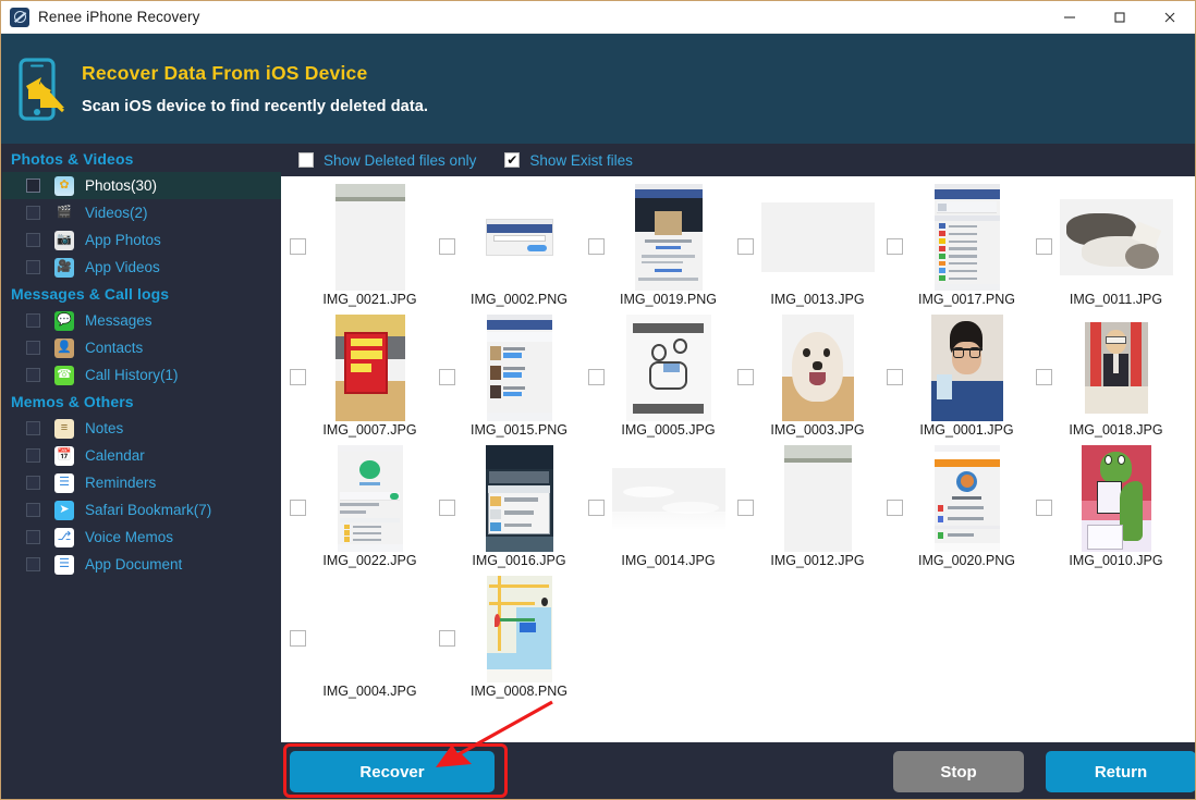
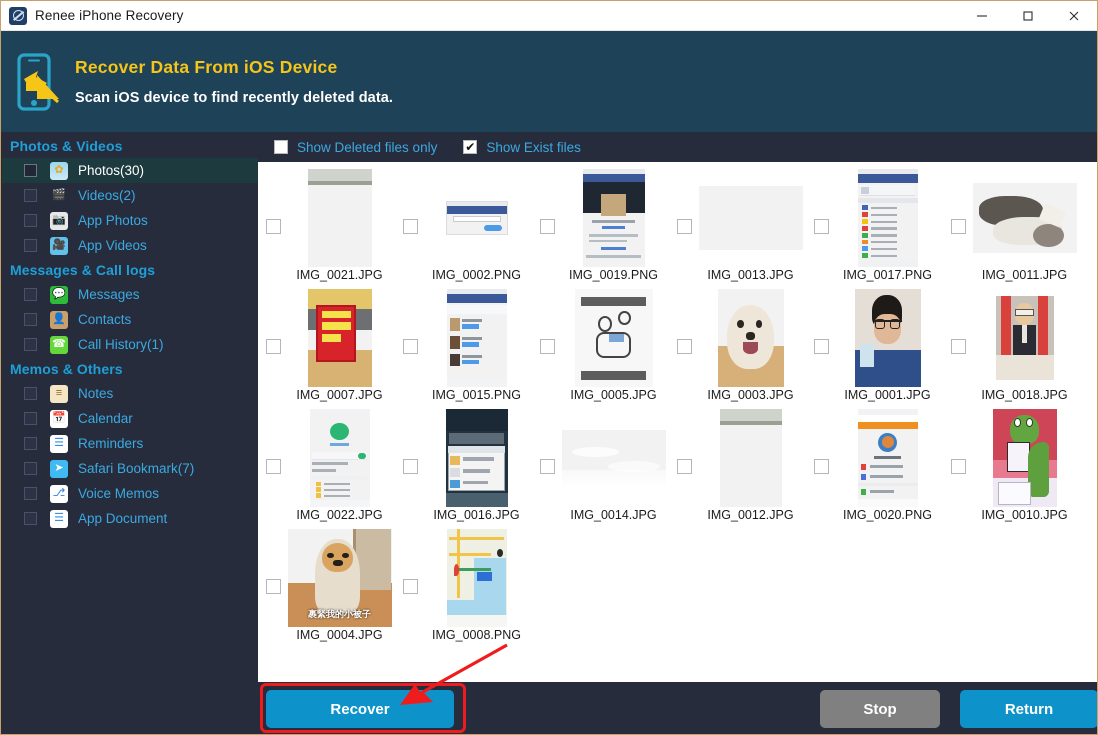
  Renee iPhone Recovery
  Recover Data From iOS Device
  Scan iOS device to find recently deleted data.
  Photos & Videos
  ✿
  Photos(30)
  🎬
  Videos(2)
  📷
  App Photos
  🎥
  App Videos
  Messages & Call logs
  💬
  Messages
  👤
  Contacts
  ☎
  Call History(1)
  Memos & Others
  ≡
  Notes
  📅
  Calendar
  ☰
  Reminders
  ➤
  Safari Bookmark(7)
  ⎇
  Voice Memos
  ☰
  App Document
  Show Deleted files only
  ✔
  Show Exist files
  IMG_0021.JPG
  IMG_0002.PNG
  IMG_0019.PNG
  IMG_0013.JPG
  IMG_0017.PNG
  IMG_0011.JPG
  IMG_0007.JPG
  IMG_0015.PNG
  IMG_0005.JPG
  IMG_0003.JPG
  IMG_0001.JPG
  IMG_0018.JPG
  IMG_0022.JPG
  IMG_0016.JPG
  IMG_0014.JPG
  IMG_0012.JPG
  IMG_0020.PNG
  IMG_0010.JPG
+ 裹緊我的小被子
  IMG_0004.JPG
  IMG_0008.PNG
  Recover
  Stop
  Return
